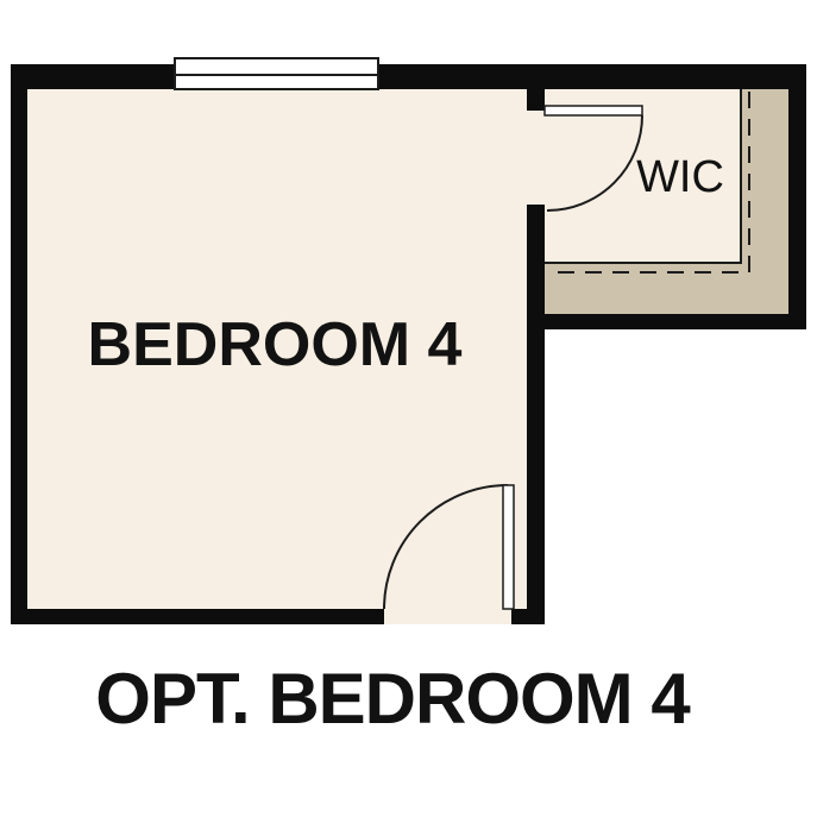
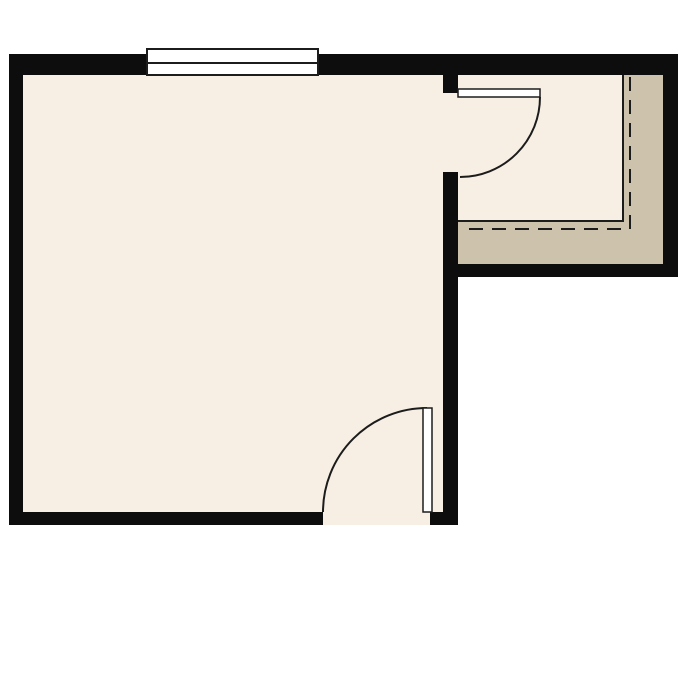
- BEDROOM 4
- WIC
- OPT. BEDROOM 4
